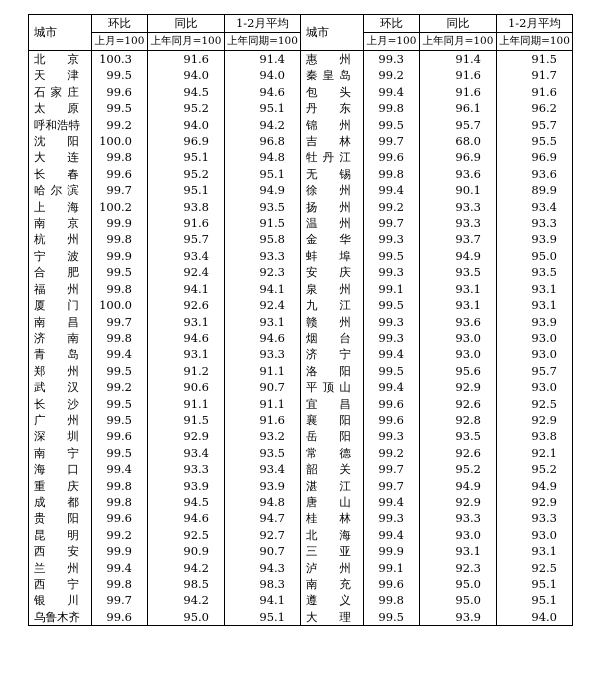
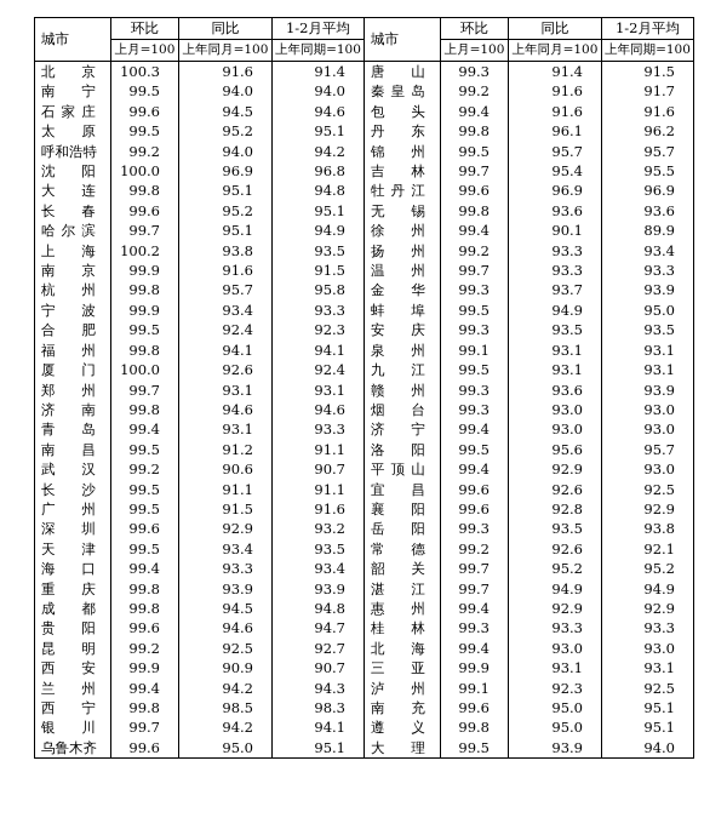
  城市	环比	同比	1-2月平均	城市	环比	同比	1-2月平均
  上月=100	上年同月=100	上年同期=100	上月=100	上年同月=100	上年同期=100
- 北京	100.3	91.6	91.4	惠州	99.3	91.4	91.5
+ 北京	100.3	91.6	91.4	唐山	99.3	91.4	91.5
- 天津	99.5	94.0	94.0	秦皇岛	99.2	91.6	91.7
+ 南宁	99.5	94.0	94.0	秦皇岛	99.2	91.6	91.7
  石家庄	99.6	94.5	94.6	包头	99.4	91.6	91.6
  太原	99.5	95.2	95.1	丹东	99.8	96.1	96.2
  呼和浩特	99.2	94.0	94.2	锦州	99.5	95.7	95.7
- 沈阳	100.0	96.9	96.8	吉林	99.7	68.0	95.5
+ 沈阳	100.0	96.9	96.8	吉林	99.7	95.4	95.5
  大连	99.8	95.1	94.8	牡丹江	99.6	96.9	96.9
  长春	99.6	95.2	95.1	无锡	99.8	93.6	93.6
  哈尔滨	99.7	95.1	94.9	徐州	99.4	90.1	89.9
  上海	100.2	93.8	93.5	扬州	99.2	93.3	93.4
  南京	99.9	91.6	91.5	温州	99.7	93.3	93.3
  杭州	99.8	95.7	95.8	金华	99.3	93.7	93.9
  宁波	99.9	93.4	93.3	蚌埠	99.5	94.9	95.0
  合肥	99.5	92.4	92.3	安庆	99.3	93.5	93.5
  福州	99.8	94.1	94.1	泉州	99.1	93.1	93.1
  厦门	100.0	92.6	92.4	九江	99.5	93.1	93.1
- 南昌	99.7	93.1	93.1	赣州	99.3	93.6	93.9
+ 郑州	99.7	93.1	93.1	赣州	99.3	93.6	93.9
  济南	99.8	94.6	94.6	烟台	99.3	93.0	93.0
  青岛	99.4	93.1	93.3	济宁	99.4	93.0	93.0
- 郑州	99.5	91.2	91.1	洛阳	99.5	95.6	95.7
+ 南昌	99.5	91.2	91.1	洛阳	99.5	95.6	95.7
  武汉	99.2	90.6	90.7	平顶山	99.4	92.9	93.0
  长沙	99.5	91.1	91.1	宜昌	99.6	92.6	92.5
  广州	99.5	91.5	91.6	襄阳	99.6	92.8	92.9
  深圳	99.6	92.9	93.2	岳阳	99.3	93.5	93.8
- 南宁	99.5	93.4	93.5	常德	99.2	92.6	92.1
+ 天津	99.5	93.4	93.5	常德	99.2	92.6	92.1
  海口	99.4	93.3	93.4	韶关	99.7	95.2	95.2
  重庆	99.8	93.9	93.9	湛江	99.7	94.9	94.9
- 成都	99.8	94.5	94.8	唐山	99.4	92.9	92.9
+ 成都	99.8	94.5	94.8	惠州	99.4	92.9	92.9
  贵阳	99.6	94.6	94.7	桂林	99.3	93.3	93.3
  昆明	99.2	92.5	92.7	北海	99.4	93.0	93.0
  西安	99.9	90.9	90.7	三亚	99.9	93.1	93.1
  兰州	99.4	94.2	94.3	泸州	99.1	92.3	92.5
  西宁	99.8	98.5	98.3	南充	99.6	95.0	95.1
  银川	99.7	94.2	94.1	遵义	99.8	95.0	95.1
  乌鲁木齐	99.6	95.0	95.1	大理	99.5	93.9	94.0
